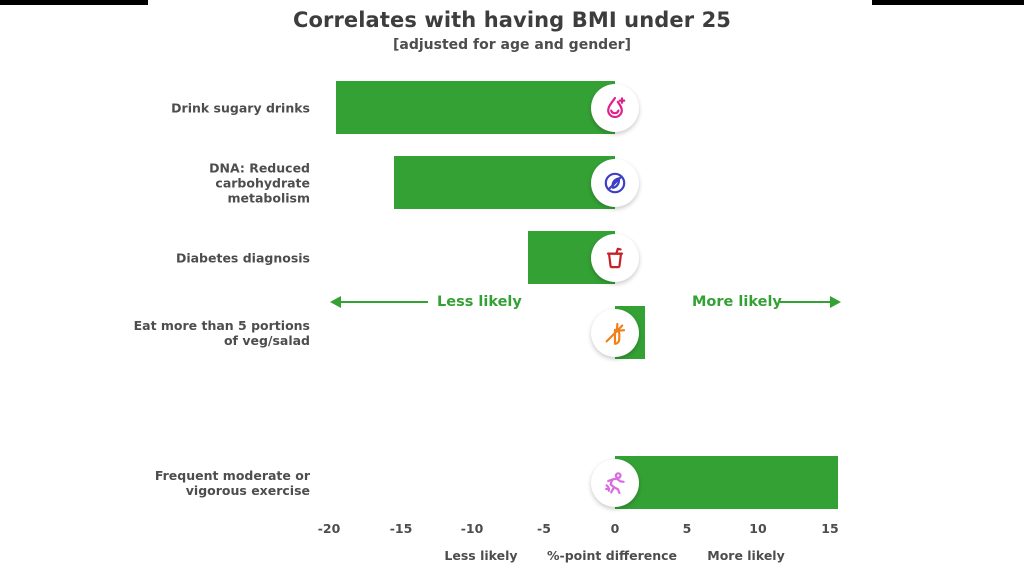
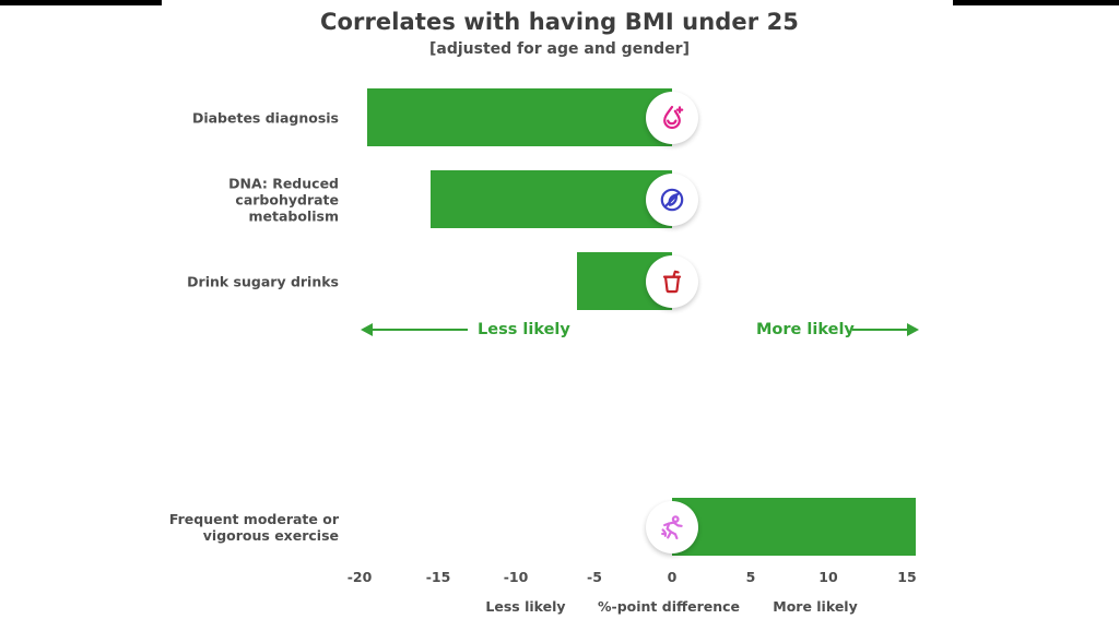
  Correlates with having BMI under 25
  [adjusted for age and gender]
- Drink sugary drinks
+ Diabetes diagnosis
  DNA: Reduced
  carbohydrate
  metabolism
- Diabetes diagnosis
+ Drink sugary drinks
- Eat more than 5 portions
- of veg/salad
  Frequent moderate or
  vigorous exercise
  Less likely
  More likely
  -20
  -15
  -10
  -5
  0
  5
  10
  15
  Less likely
  %-point difference
  More likely
